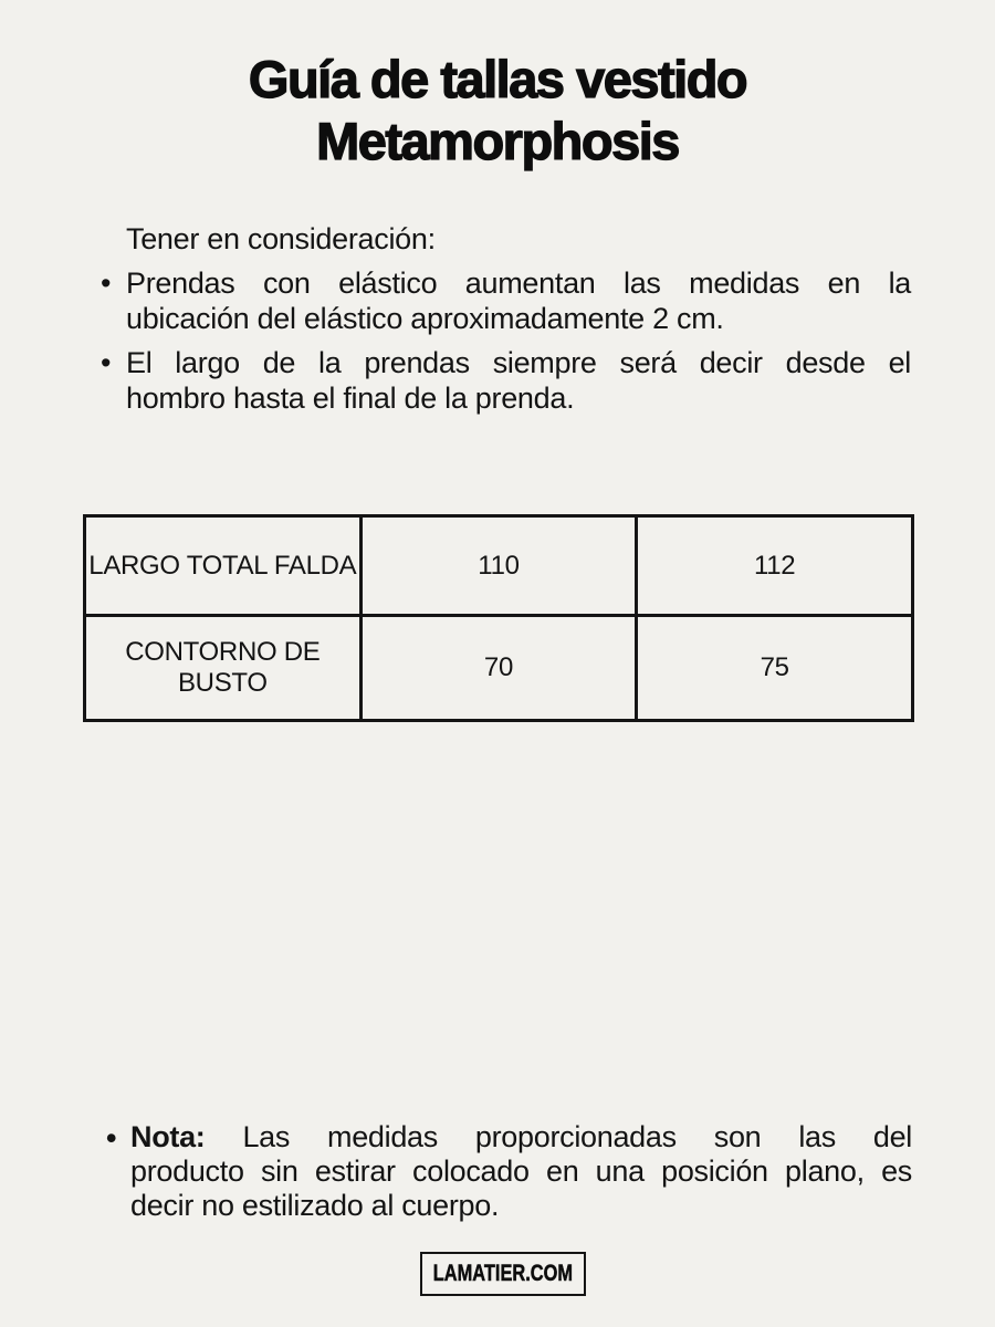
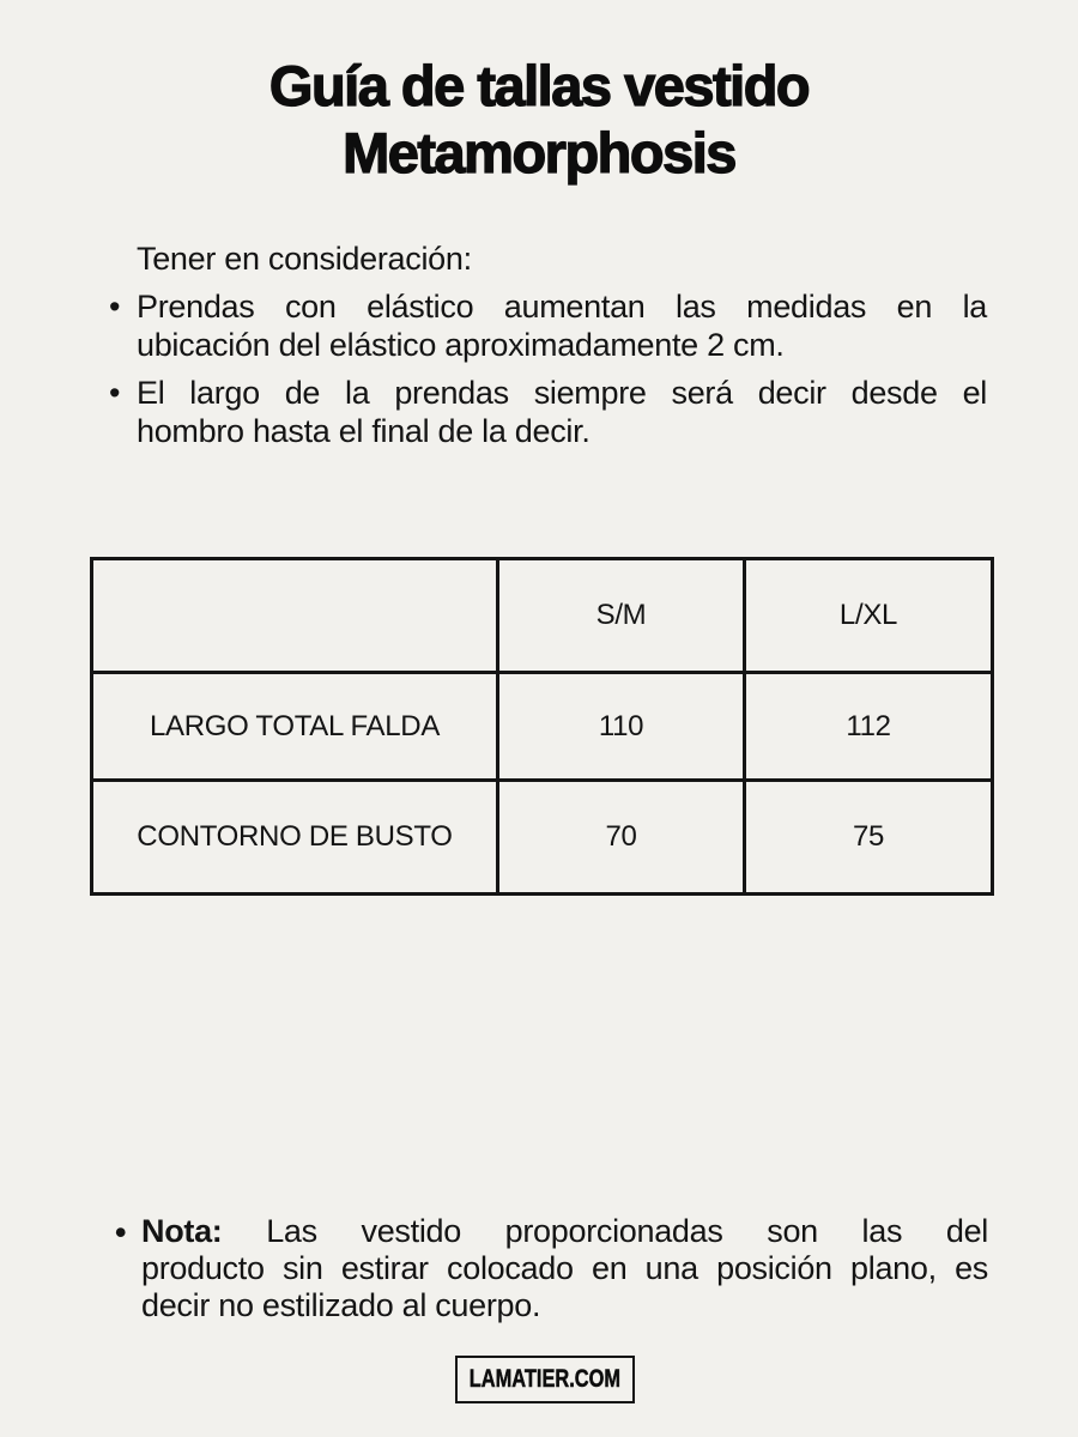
  Guía de tallas vestido
  Metamorphosis
  Tener en consideración:
  •
  Prendas con elástico aumentan las medidas en la
  ubicación del elástico aproximadamente 2 cm.
  •
  El largo de la prendas siempre será decir desde el
- hombro hasta el final de la prenda.
+ hombro hasta el final de la decir.
+ 	S/M	L/XL
  LARGO TOTAL FALDA	110	112
  CONTORNO DE BUSTO	70	75
  •
- Nota: Las medidas proporcionadas son las del
+ Nota: Las vestido proporcionadas son las del
  producto sin estirar colocado en una posición plano, es
  decir no estilizado al cuerpo.
  LAMATIER.COM
